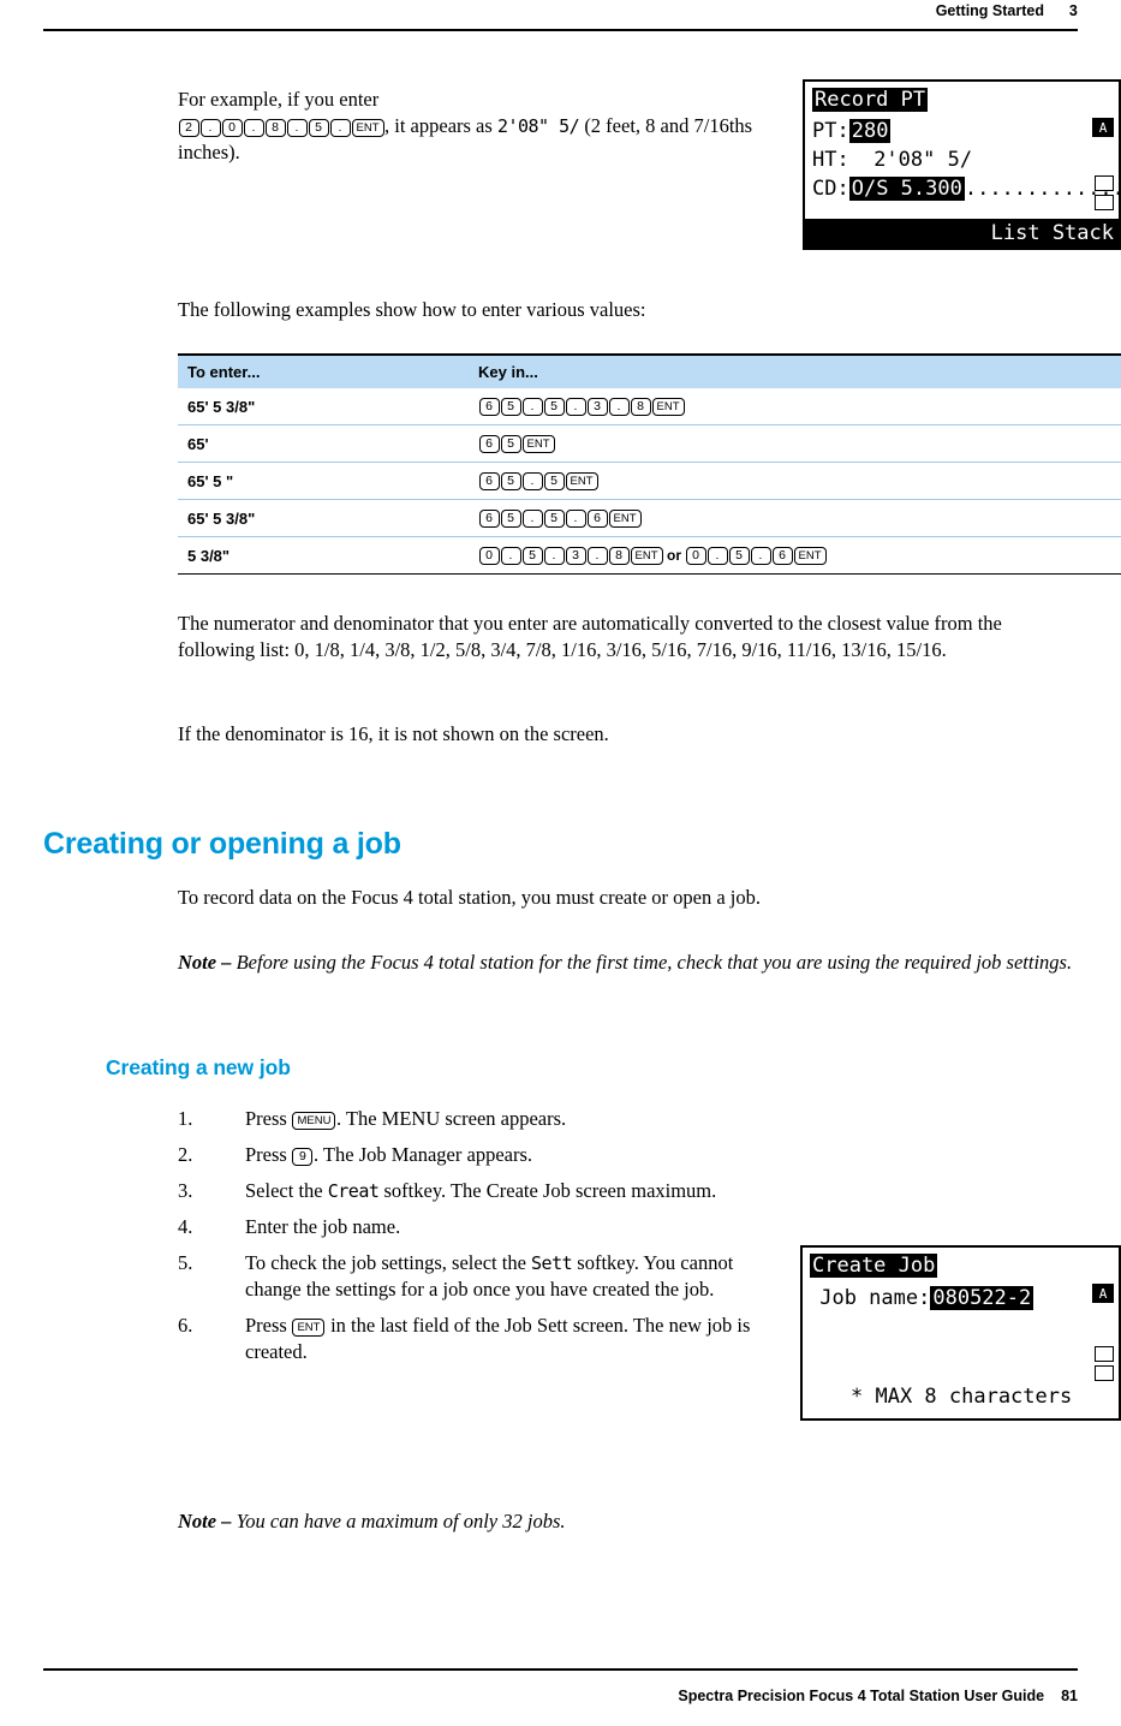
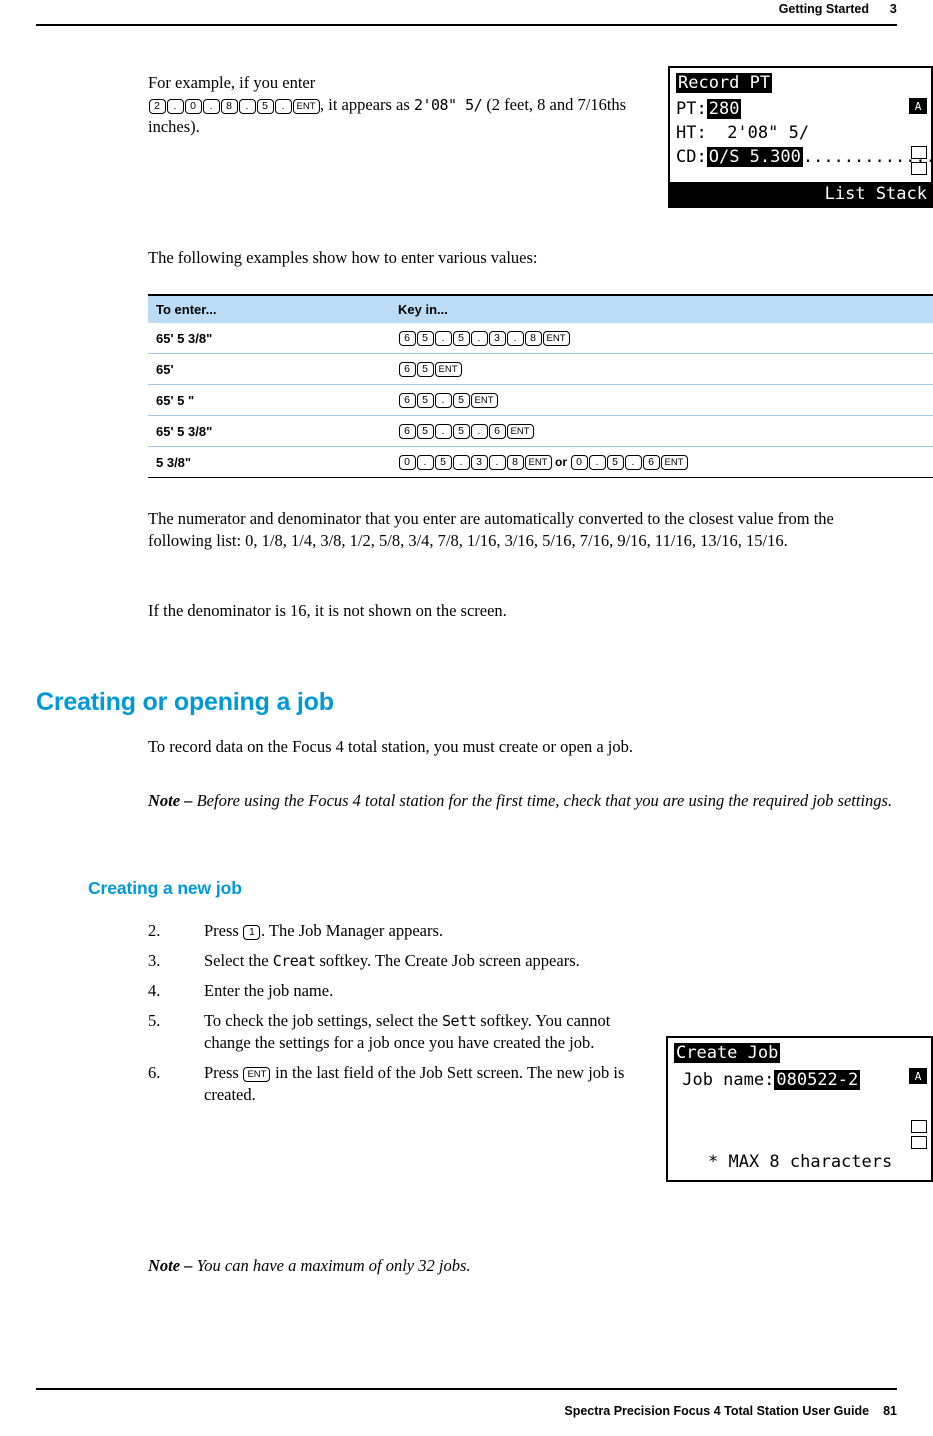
  Getting Started
  3
  For example, if you enter
  2 . 0 . 8 . 5 . ENT , it appears as 2'08" 5/ (2 feet, 8 and 7/16ths inches).
  Record PT
  PT:280
  HT: 2'08" 5/
  CD:O/S 5.300...........
  A
  List Stack
  The following examples show how to enter various values:
  To enter...	Key in...
  65' 5 3/8"	6 5 . 5 . 3 . 8 ENT
  65'	6 5 ENT
  65' 5 "	6 5 . 5 ENT
  65' 5 3/8"	6 5 . 5 . 6 ENT
  5 3/8"	0 . 5 . 3 . 8 ENT or 0 . 5 . 6 ENT
  The numerator and denominator that you enter are automatically converted to the closest value from the following list: 0, 1/8, 1/4, 3/8, 1/2, 5/8, 3/4, 7/8, 1/16, 3/16, 5/16, 7/16, 9/16, 11/16, 13/16, 15/16.
  If the denominator is 16, it is not shown on the screen.
  Creating or opening a job
  To record data on the Focus 4 total station, you must create or open a job.
  Note – Before using the Focus 4 total station for the first time, check that you are using the required job settings.
  Creating a new job
- 1.
- Press MENU . The MENU screen appears.
  2.
- Press 9 . The Job Manager appears.
+ Press 1 . The Job Manager appears.
  3.
- Select the Creat softkey. The Create Job screen maximum.
+ Select the Creat softkey. The Create Job screen appears.
  4.
  Enter the job name.
  5.
  To check the job settings, select the Sett softkey. You cannot change the settings for a job once you have created the job.
  6.
  Press ENT in the last field of the Job Sett screen. The new job is created.
  Create Job
  Job name:080522-2
  A
  * MAX 8 characters
  Note – You can have a maximum of only 32 jobs.
  Spectra Precision Focus 4 Total Station User Guide 81
